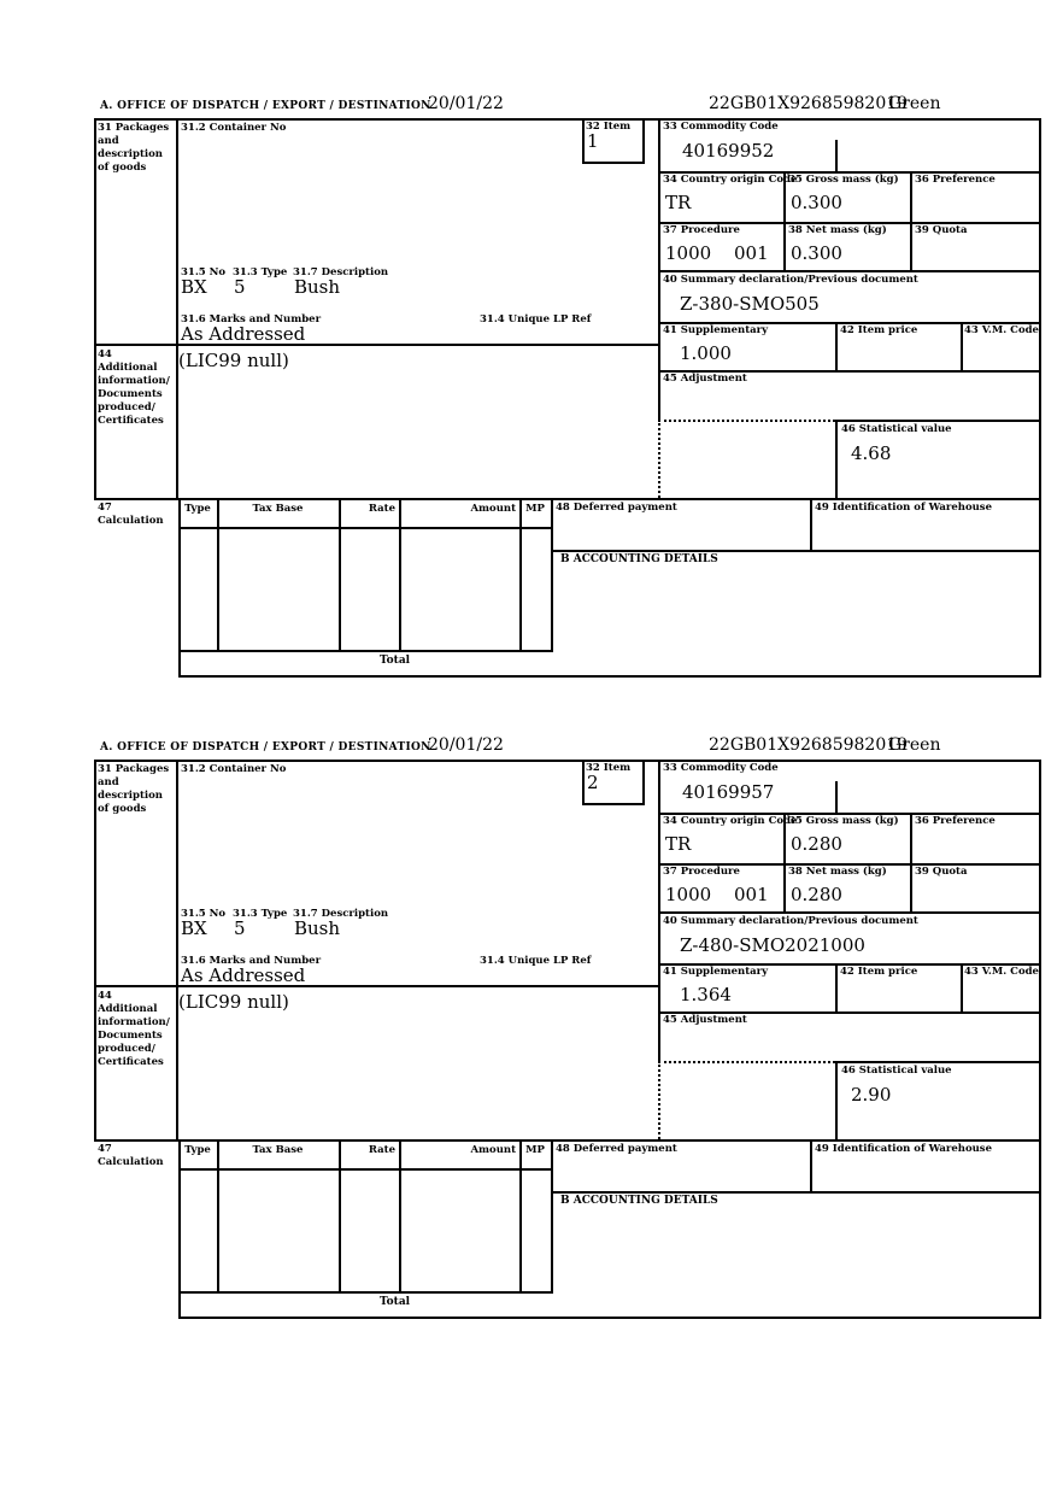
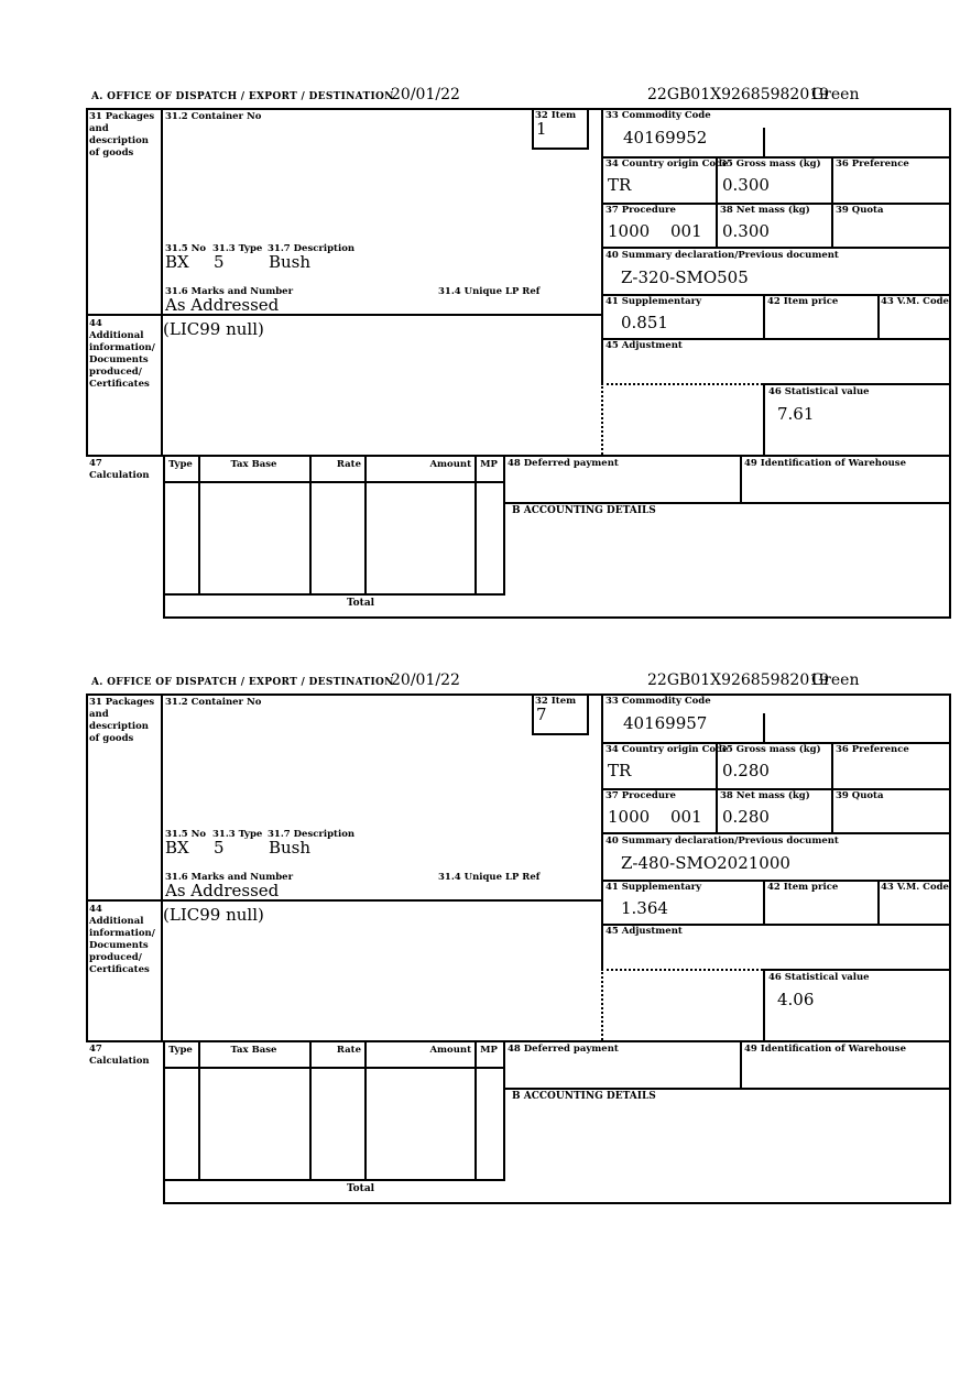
  A. OFFICE OF DISPATCH / EXPORT / DESTINATION
  20/01/22
  22GB01X92685982019
  Green
  31 Packages
  and
  description
  of goods
  31.2 Container No
  32 Item
  33 Commodity Code
  34 Country origin Code
  35 Gross mass (kg)
  36 Preference
  37 Procedure
  38 Net mass (kg)
  39 Quota
  40 Summary declaration/Previous document
  41 Supplementary
  42 Item price
  43 V.M. Code
  44
  Additional
  information/
  Documents
  produced/
  Certificates
  45 Adjustment
  46 Statistical value
  47
  Calculation
  48 Deferred payment
  49 Identification of Warehouse
  31.5 No
  31.3 Type
  31.7 Description
  31.6 Marks and Number
  31.4 Unique LP Ref
  Type
  Tax Base
  Rate
  Amount
  MP
  B ACCOUNTING DETAILS
  Total
  1
  40169952
  TR
  0.300
  1000
  001
  0.300
- Z-380-SMO505
+ Z-320-SMO505
- 1.000
+ 0.851
- 4.68
+ 7.61
  BX
  5
  Bush
  As Addressed
  (LIC99 null)
  A. OFFICE OF DISPATCH / EXPORT / DESTINATION
  20/01/22
  22GB01X92685982019
  Green
  31 Packages
  and
  description
  of goods
  31.2 Container No
  32 Item
  33 Commodity Code
  34 Country origin Code
  35 Gross mass (kg)
  36 Preference
  37 Procedure
  38 Net mass (kg)
  39 Quota
  40 Summary declaration/Previous document
  41 Supplementary
  42 Item price
  43 V.M. Code
  44
  Additional
  information/
  Documents
  produced/
  Certificates
  45 Adjustment
  46 Statistical value
  47
  Calculation
  48 Deferred payment
  49 Identification of Warehouse
  31.5 No
  31.3 Type
  31.7 Description
  31.6 Marks and Number
  31.4 Unique LP Ref
  Type
  Tax Base
  Rate
  Amount
  MP
  B ACCOUNTING DETAILS
  Total
- 2
+ 7
  40169957
  TR
  0.280
  1000
  001
  0.280
  Z-480-SMO2021000
  1.364
- 2.90
+ 4.06
  BX
  5
  Bush
  As Addressed
  (LIC99 null)
